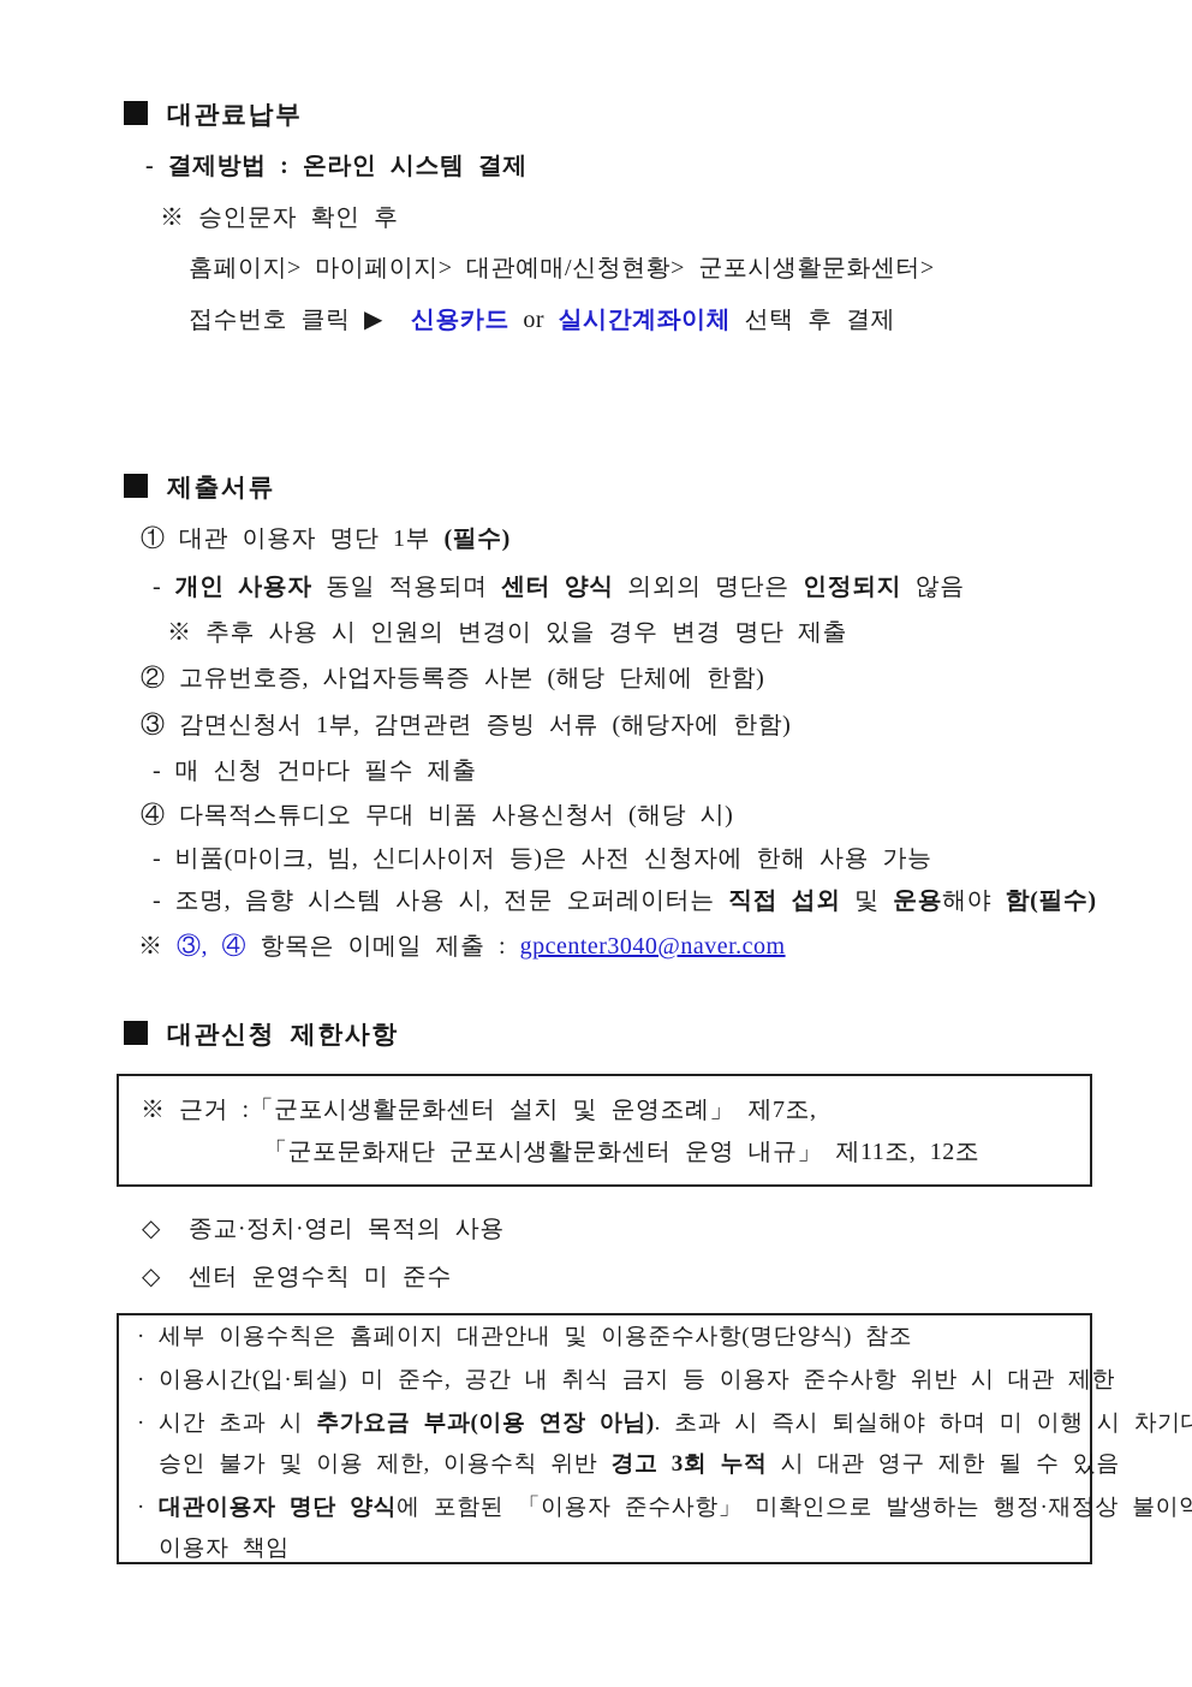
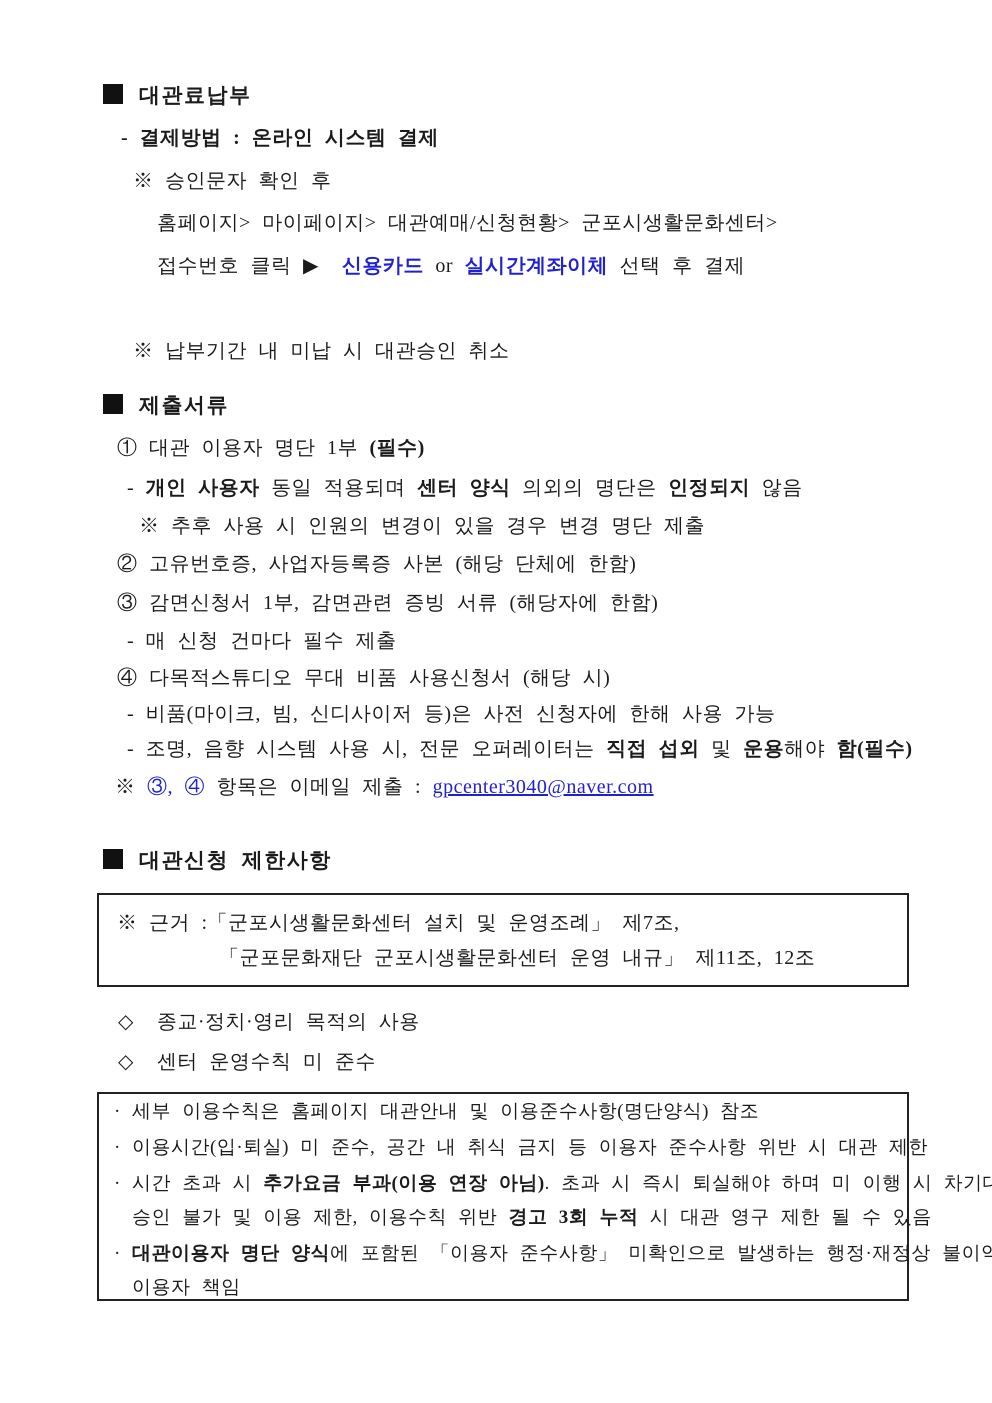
  대관료납부
  - 결제방법 : 온라인 시스템 결제
  ※ 승인문자 확인 후
  홈페이지> 마이페이지> 대관예매/신청현황> 군포시생활문화센터>
  접수번호 클릭 ▶ 신용카드 or 실시간계좌이체 선택 후 결제
+ ※ 납부기간 내 미납 시 대관승인 취소
  제출서류
  ① 대관 이용자 명단 1부 (필수)
  - 개인 사용자 동일 적용되며 센터 양식 의외의 명단은 인정되지 않음
  ※ 추후 사용 시 인원의 변경이 있을 경우 변경 명단 제출
  ② 고유번호증, 사업자등록증 사본 (해당 단체에 한함)
  ③ 감면신청서 1부, 감면관련 증빙 서류 (해당자에 한함)
  - 매 신청 건마다 필수 제출
  ④ 다목적스튜디오 무대 비품 사용신청서 (해당 시)
  - 비품(마이크, 빔, 신디사이저 등)은 사전 신청자에 한해 사용 가능
  - 조명, 음향 시스템 사용 시, 전문 오퍼레이터는 직접 섭외 및 운용해야 함(필수)
  ※ ③, ④ 항목은 이메일 제출 : gpcenter3040@naver.com
  대관신청 제한사항
  ※ 근거 :「군포시생활문화센터 설치 및 운영조례」 제7조,
  「군포문화재단 군포시생활문화센터 운영 내규」 제11조, 12조
  ◇ 종교·정치·영리 목적의 사용
  ◇ 센터 운영수칙 미 준수
  · 세부 이용수칙은 홈페이지 대관안내 및 이용준수사항(명단양식) 참조
  · 이용시간(입·퇴실) 미 준수, 공간 내 취식 금지 등 이용자 준수사항 위반 시 대관 제한
  · 시간 초과 시 추가요금 부과(이용 연장 아님). 초과 시 즉시 퇴실해야 하며 미 이행 시 차기
  승인 불가 및 이용 제한, 이용수칙 위반 경고 3회 누적 시 대관 영구 제한 될 수 있음
  · 대관이용자 명단 양식에 포함된 「이용자 준수사항」 미확인으로 발생하는 행정·재정상 불이익
  이용자 책임
